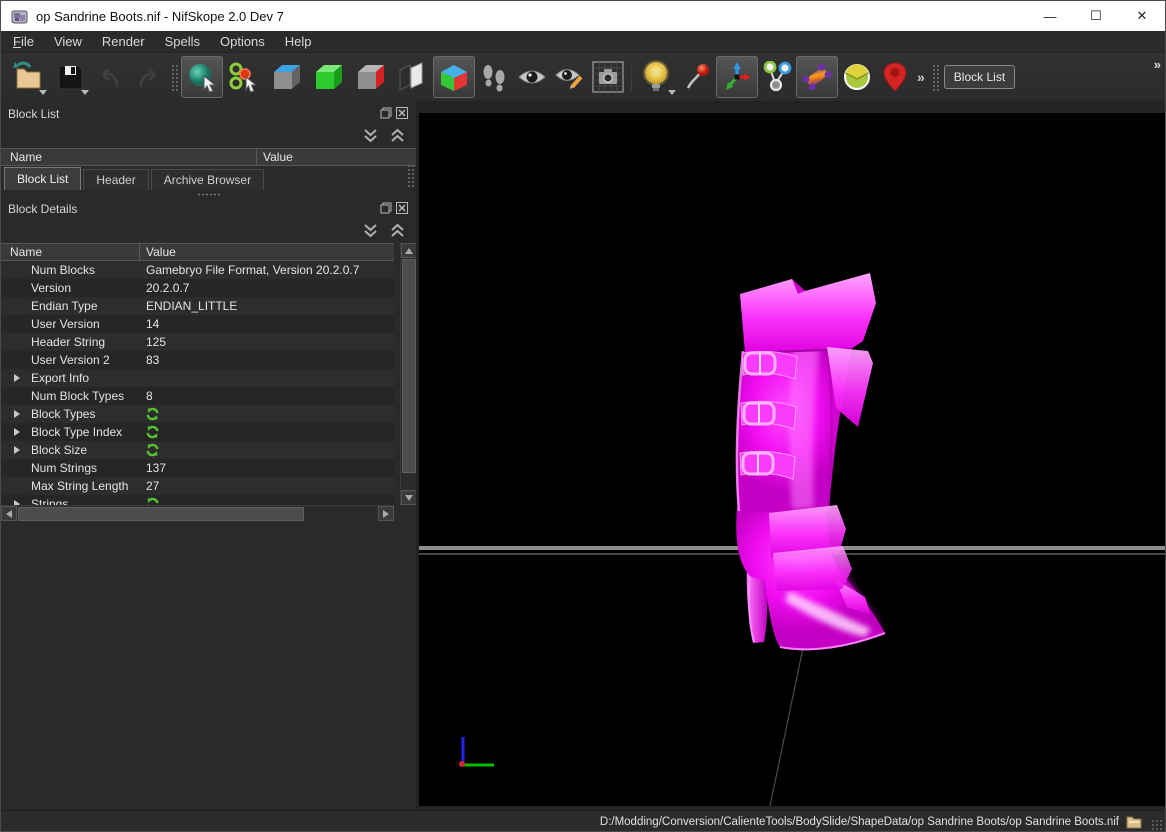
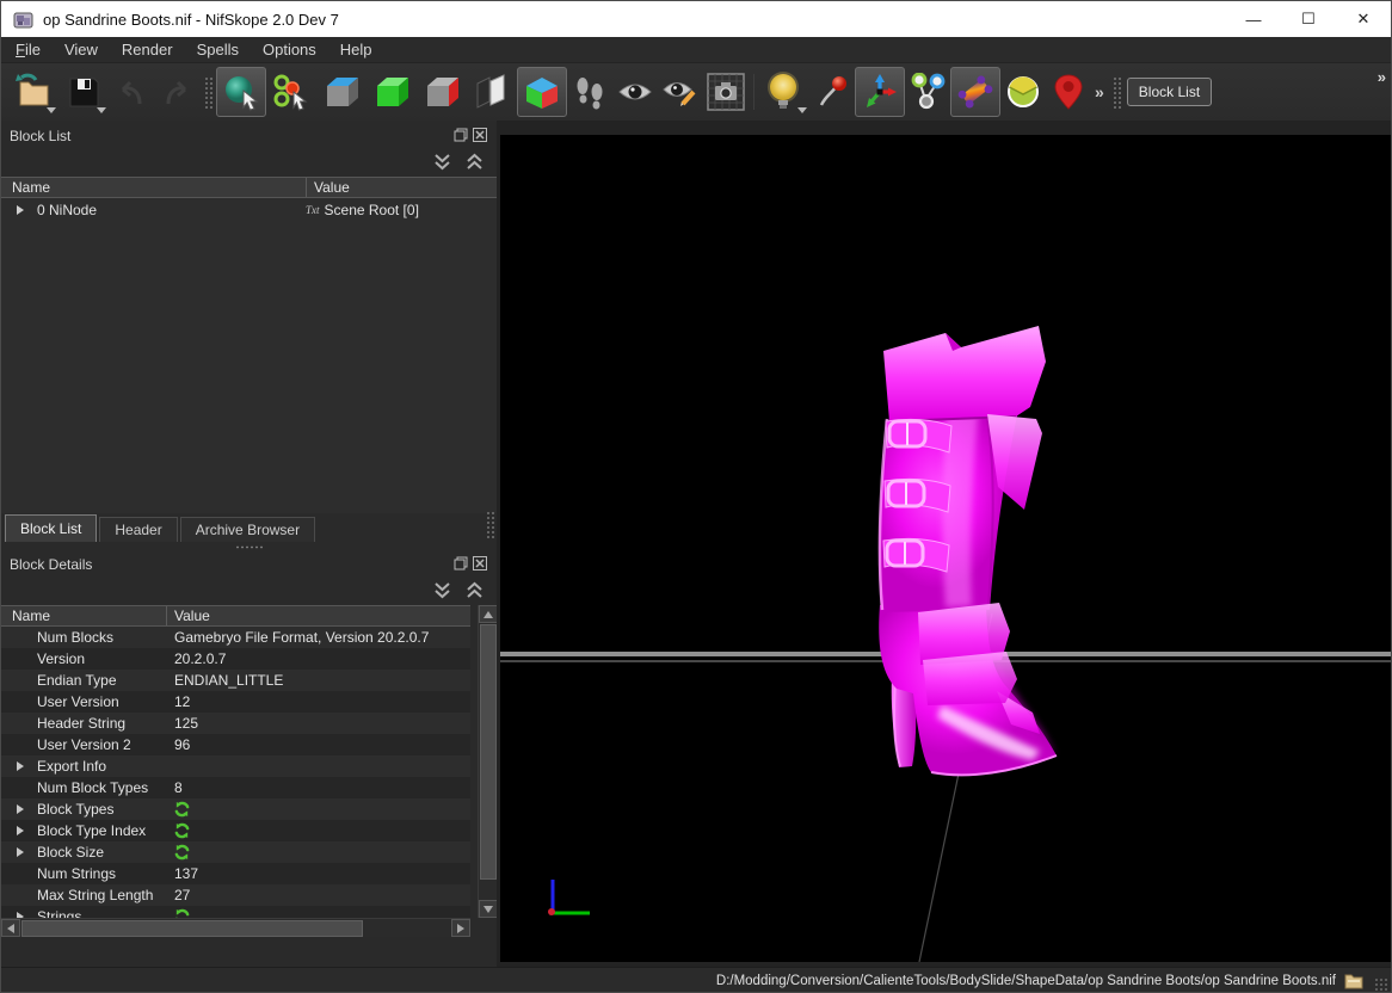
  op Sandrine Boots.nif - NifSkope 2.0 Dev 7
  —
  ☐
  ✕
  File
  View
  Render
  Spells
  Options
  Help
  »
  Block List
  »
  Block List
  Name
  Value
+ 0 NiNode
+ Txt
+ Scene Root [0]
  Block List
  Header
  Archive Browser
  Block Details
  Name
  Value
  Num Blocks
  Gamebryo File Format, Version 20.2.0.7
  Version
  20.2.0.7
  Endian Type
  ENDIAN_LITTLE
  User Version
- 14
+ 12
  Header String
  125
  User Version 2
- 83
+ 96
  Export Info
  Num Block Types
  8
  Block Types
  Block Type Index
  Block Size
  Num Strings
  137
  Max String Length
  27
  Strings
  D:/Modding/Conversion/CalienteTools/BodySlide/ShapeData/op Sandrine Boots/op Sandrine Boots.nif
